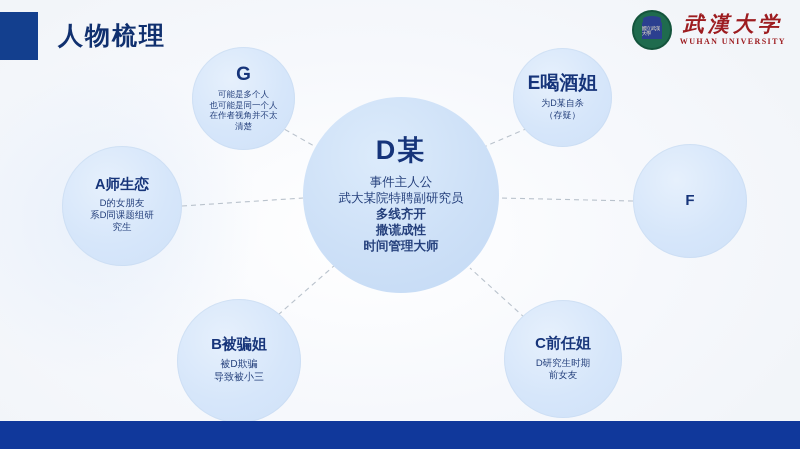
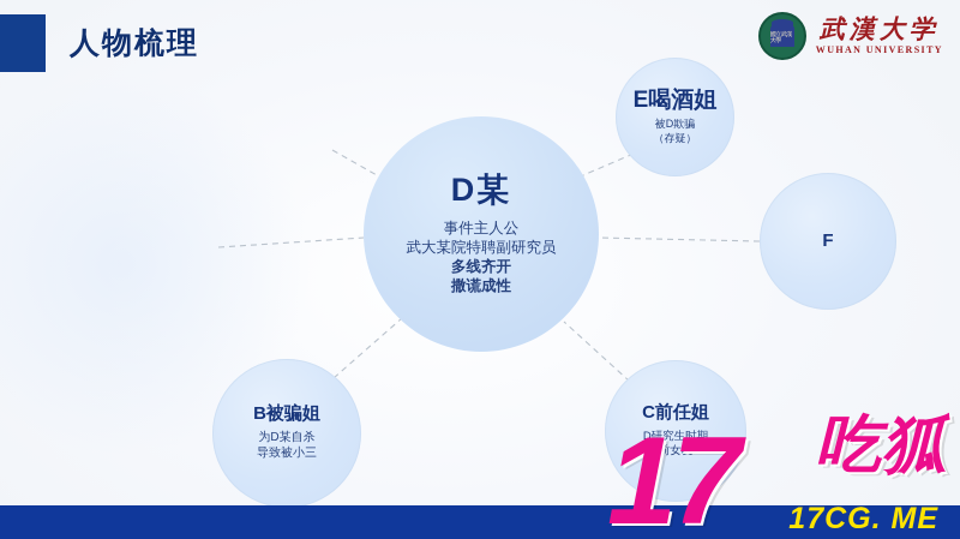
  人物梳理
  武漢大学
  WUHAN UNIVERSITY
  D某
  事件主人公
  武大某院特聘副研究员
  多线齐开
  撒谎成性
- 时间管理大师
- G
- 可能是多个人
- 也可能是同一个人
- 在作者视角并不太
- 清楚
  E喝酒姐
- 为D某自杀
+ 被D欺骗
  （存疑）
- A师生恋
- D的女朋友
- 系D同课题组研
- 究生
  F
  B被骗姐
- 被D欺骗
+ 为D某自杀
  导致被小三
  C前任姐
  D研究生时期
  前女友
+ 17
+ 吃狐
+ 17CG. ME
